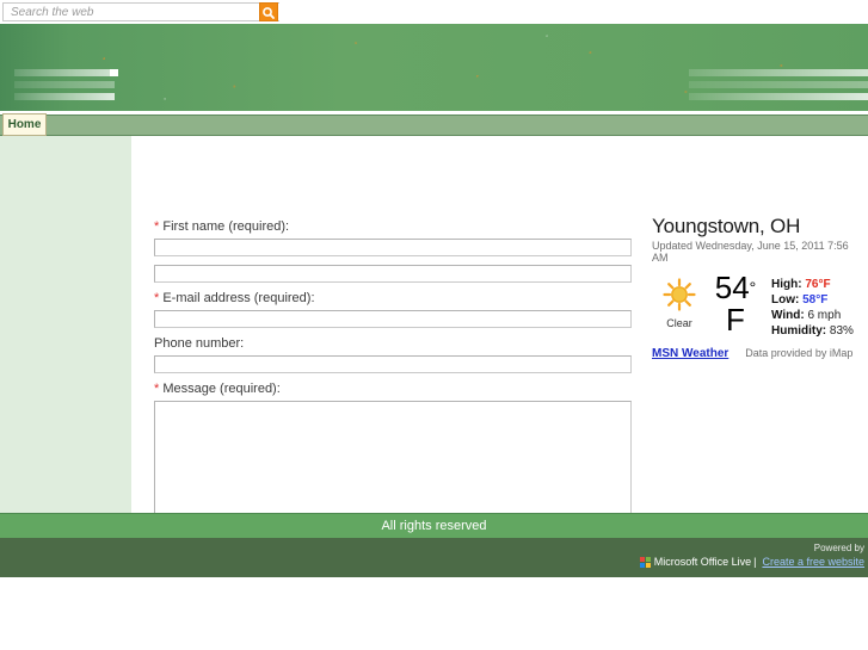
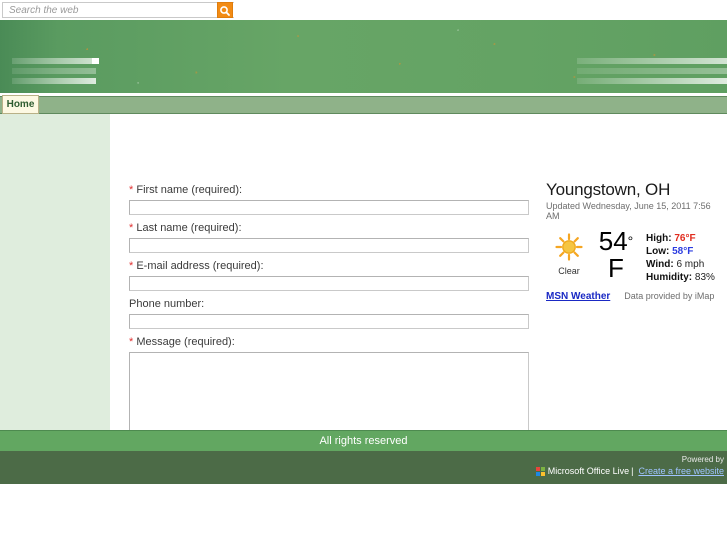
  Search the web
  Home
  * First name (required):
+ * Last name (required):
  * E-mail address (required):
  Phone number:
  * Message (required):
  Youngstown, OH
  Updated Wednesday, June 15, 2011 7:56 AM
  Clear
  54°
  F
  High: 76°F
  Low: 58°F
  Wind: 6 mph
  Humidity: 83%
  MSN Weather
  Data provided by iMap
  All rights reserved
  Powered by
  Microsoft Office Live
  |
  Create a free website
